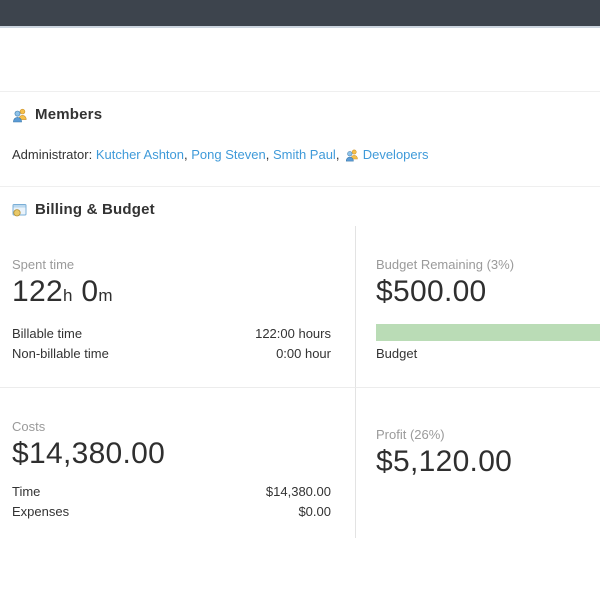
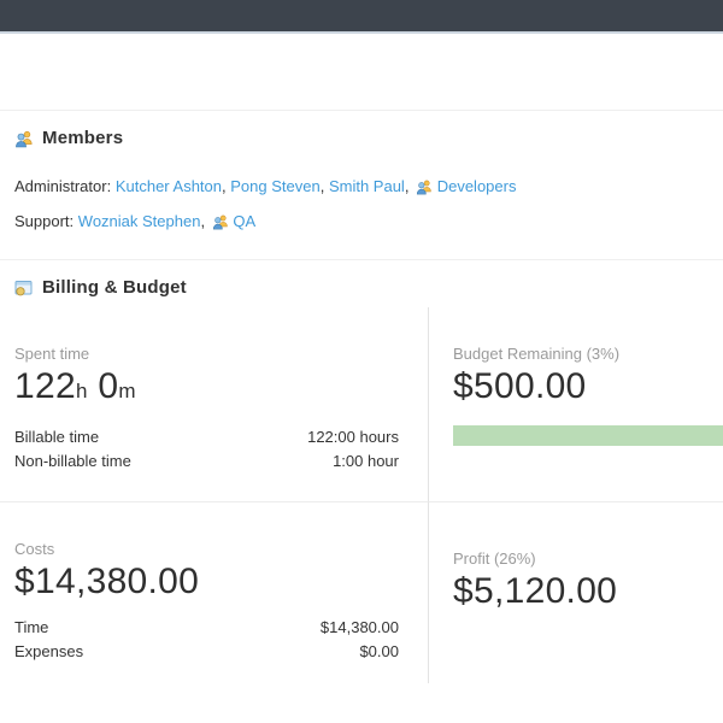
  Members
  Administrator: Kutcher Ashton, Pong Steven, Smith Paul, Developers
+ Support: Wozniak Stephen, QA
  Billing & Budget
  Spent time
  122h 0m
  Billable time
  122:00 hours
  Non-billable time
- 0:00 hour
+ 1:00 hour
  Budget Remaining (3%)
  $500.00
- Budget
  Costs
  $14,380.00
  Time
  $14,380.00
  Expenses
  $0.00
  Profit (26%)
  $5,120.00
